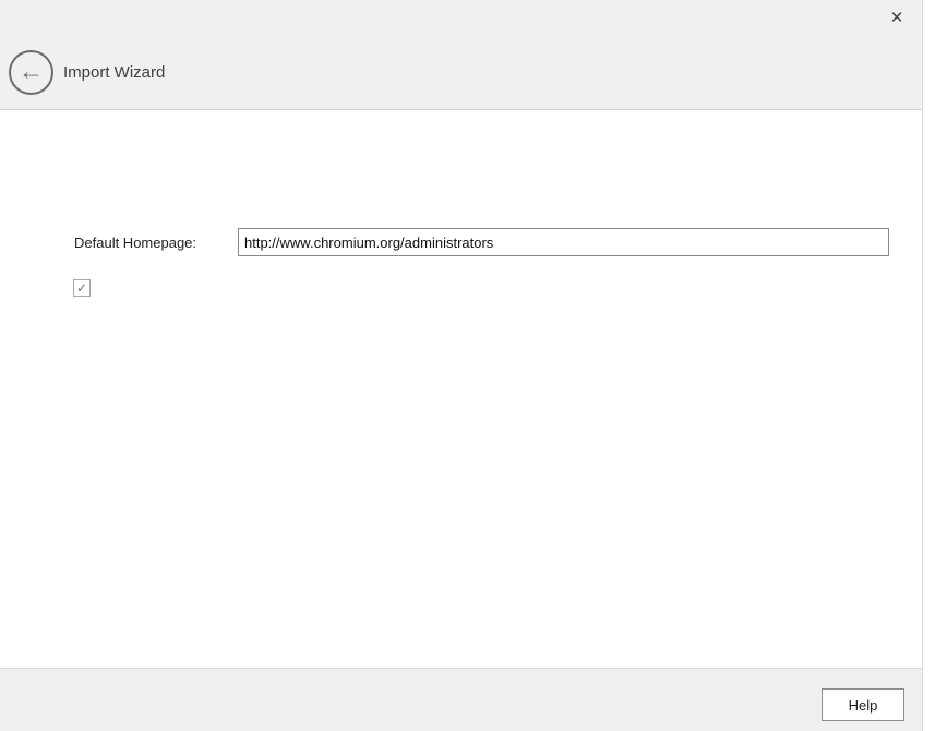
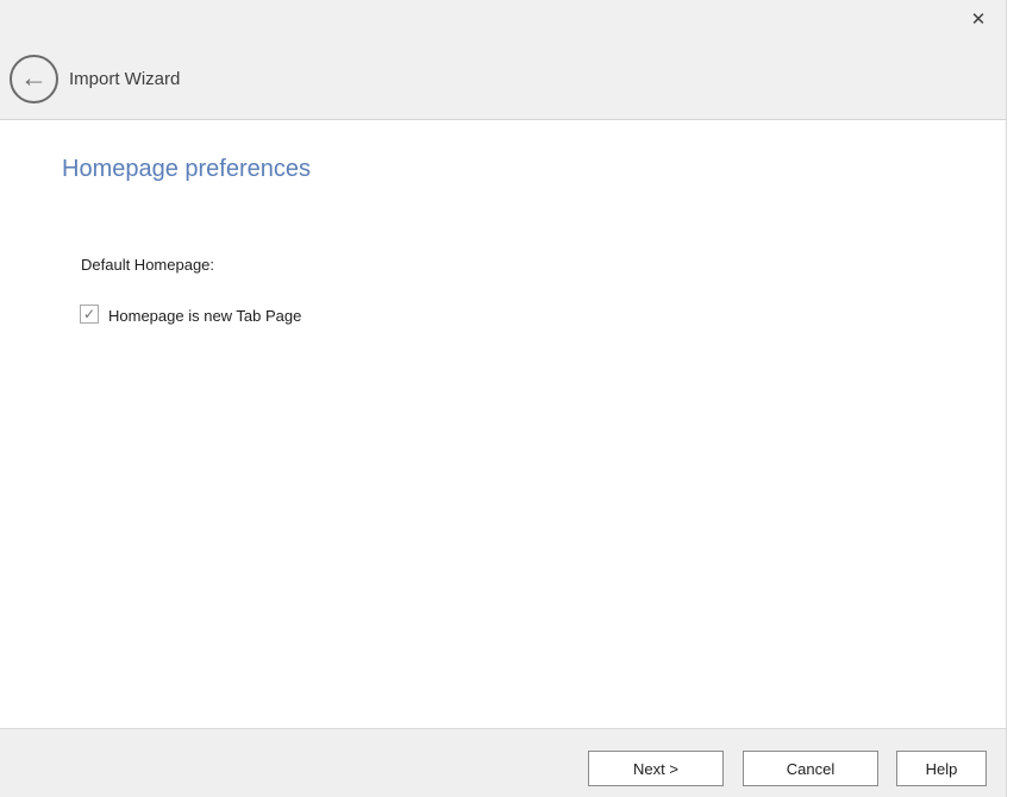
  ✕
  ←
  Import Wizard
+ Homepage preferences
  Default Homepage:
- http://www.chromium.org/administrators
  ✓
+ Homepage is new Tab Page
+ Next >
+ Cancel
  Help
